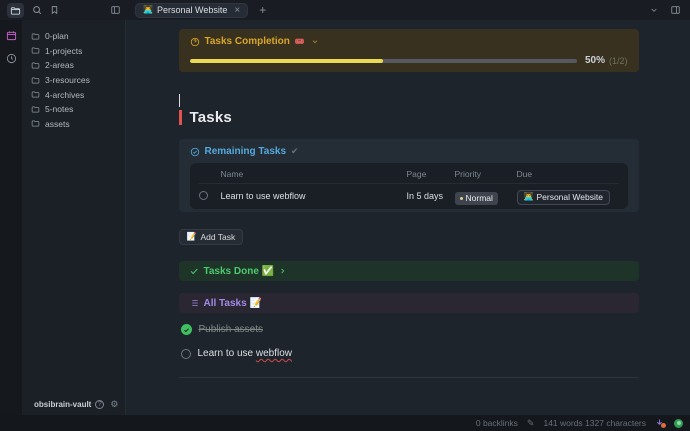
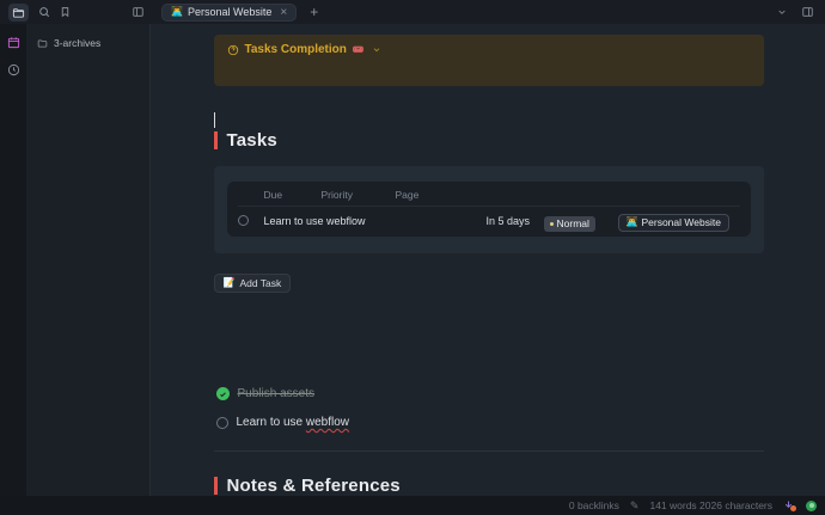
  👨‍💻
  Personal Website
  ×
  +
- 0-plan
- 1-projects
- 2-areas
- 3-resources
- 4-archives
+ 3-archives
- 5-notes
- assets
- obsibrain-vault
- ⚙
  Tasks Completion
  🎟️
- 50%
- (1/2)
  Tasks
- Remaining Tasks
- ✔
- Name
- Page
+ Due
  Priority
- Due
+ Page
  Learn to use webflow
  In 5 days
  Normal
  👨‍💻
  Personal Website
  📝
  Add Task
- Tasks Done ✅
- All Tasks 📝
  Publish assets
  Learn to use webflow
+ Notes & References
  0 backlinks
  ✎
- 141 words 1327 characters
+ 141 words 2026 characters
